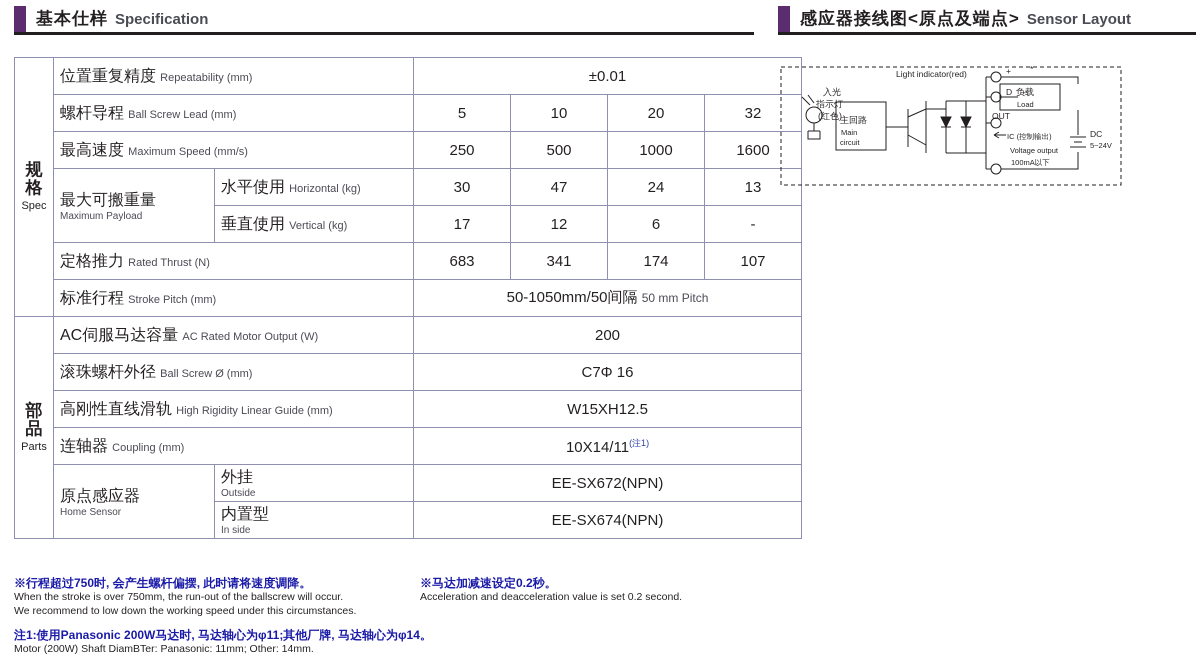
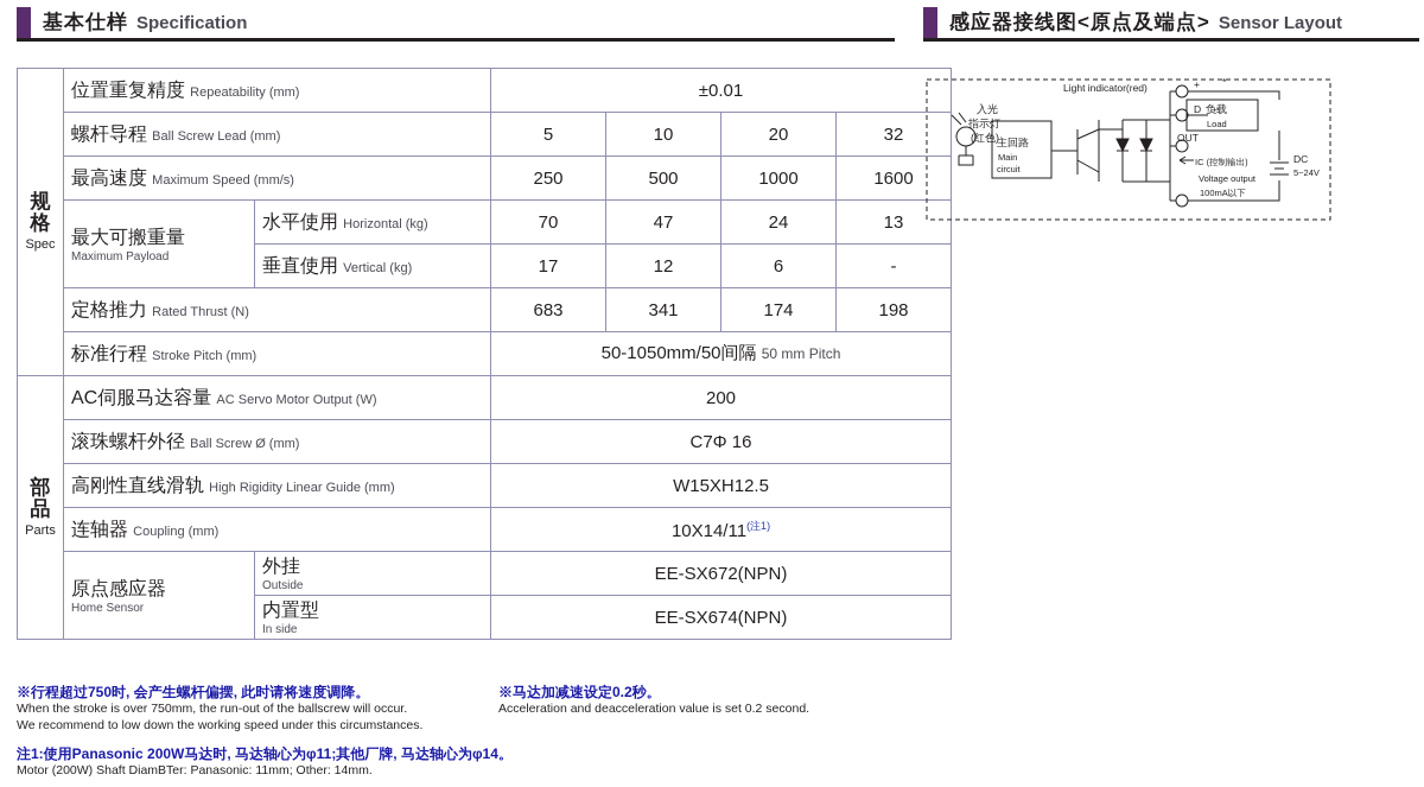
  基本仕样
  Specification
  感应器接线图<原点及端点>
  Sensor Layout
  规格 Spec	位置重复精度 Repeatability (mm)	±0.01
  螺杆导程 Ball Screw Lead (mm)	5	10	20	32
  最高速度 Maximum Speed (mm/s)	250	500	1000	1600
- 最大可搬重量 Maximum Payload	水平使用 Horizontal (kg)	30	47	24	13
+ 最大可搬重量 Maximum Payload	水平使用 Horizontal (kg)	70	47	24	13
  垂直使用 Vertical (kg)	17	12	6	-
- 定格推力 Rated Thrust (N)	683	341	174	107
+ 定格推力 Rated Thrust (N)	683	341	174	198
  标准行程 Stroke Pitch (mm)	50-1050mm/50间隔 50 mm Pitch
- 部品 Parts	AC伺服马达容量 AC Rated Motor Output (W)	200
+ 部品 Parts	AC伺服马达容量 AC Servo Motor Output (W)	200
  滚珠螺杆外径 Ball Screw Ø (mm)	C7Φ 16
  高刚性直线滑轨 High Rigidity Linear Guide (mm)	W15XH12.5
  连轴器 Coupling (mm)	10X14/11(注1)
  原点感应器 Home Sensor	外挂 Outside	EE-SX672(NPN)
  内置型 In side	EE-SX674(NPN)
  ※行程超过750时, 会产生螺杆偏摆, 此时请将速度调降。
  When the stroke is over 750mm, the run-out of the ballscrew will occur.
  We recommend to low down the working speed under this circumstances.
  ※马达加减速设定0.2秒。
  Acceleration and deacceleration value is set 0.2 second.
  注1:使用Panasonic 200W马达时, 马达轴心为φ11;其他厂牌, 马达轴心为φ14。
  Motor (200W) Shaft DiamBTer: Panasonic: 11mm; Other: 14mm.
  Light indicator(red)
  入光
  指示灯
  (红色)
  主回路
  Main
  circuit
  负载
  Load
  +
  *
  D
  –
  OUT
  IC (控制输出)
  Voltage output
  100mA以下
  DC
  5~24V
